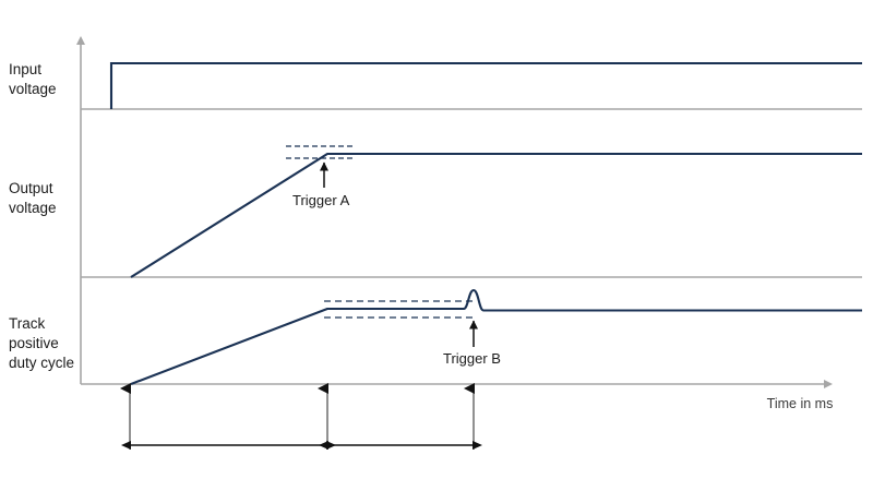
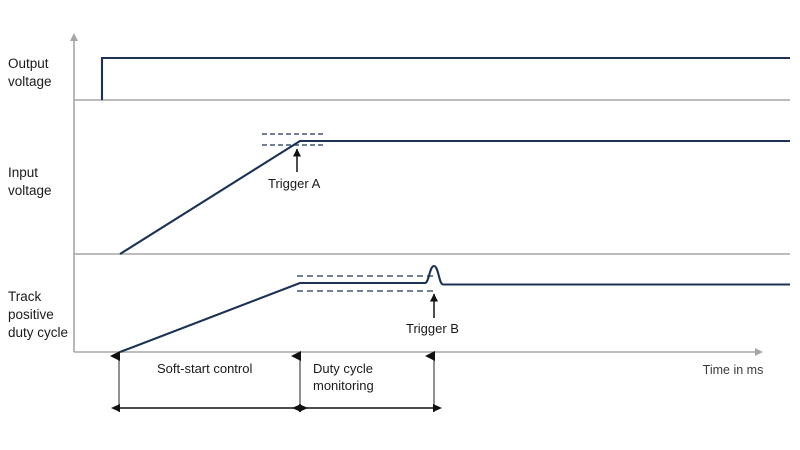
  Trigger A
  Trigger B
+ Soft-start control
+ Duty cycle
+ monitoring
- Input
+ Output
  voltage
- Output
+ Input
  voltage
  Track
  positive
  duty cycle
  Time in ms
